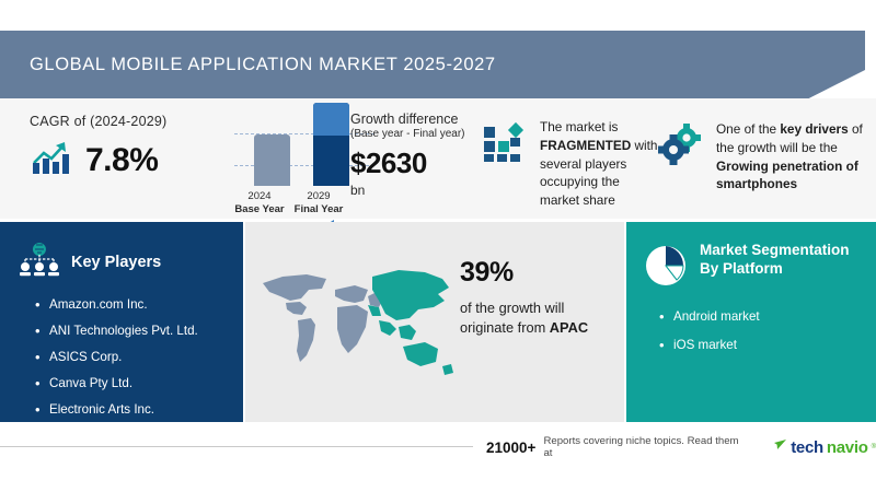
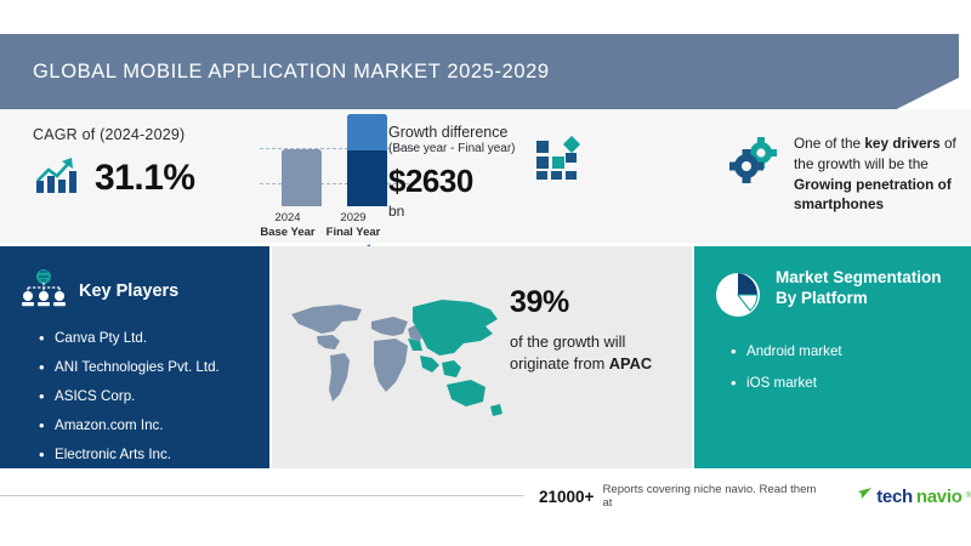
- GLOBAL MOBILE APPLICATION MARKET 2025-2027
+ GLOBAL MOBILE APPLICATION MARKET 2025-2029
  CAGR of (2024-2029)
- 7.8%
+ 31.1%
  2024
  Base Year
  2029
  Final Year
  Growth difference
  (Base year - Final year)
  $2630
  bn
- The market is FRAGMENTED with several players occupying the market share
  One of the key drivers of the growth will be the Growing penetration of smartphones
  Key Players
- Amazon.com Inc.
+ Canva Pty Ltd.
  ANI Technologies Pvt. Ltd.
  ASICS Corp.
- Canva Pty Ltd.
+ Amazon.com Inc.
  Electronic Arts Inc.
  39%
  of the growth will originate from APAC
  Market Segmentation By Platform
  Android market
  iOS market
  21000+
- Reports covering niche topics. Read them at
+ Reports covering niche navio. Read them at
  tech
  navio
